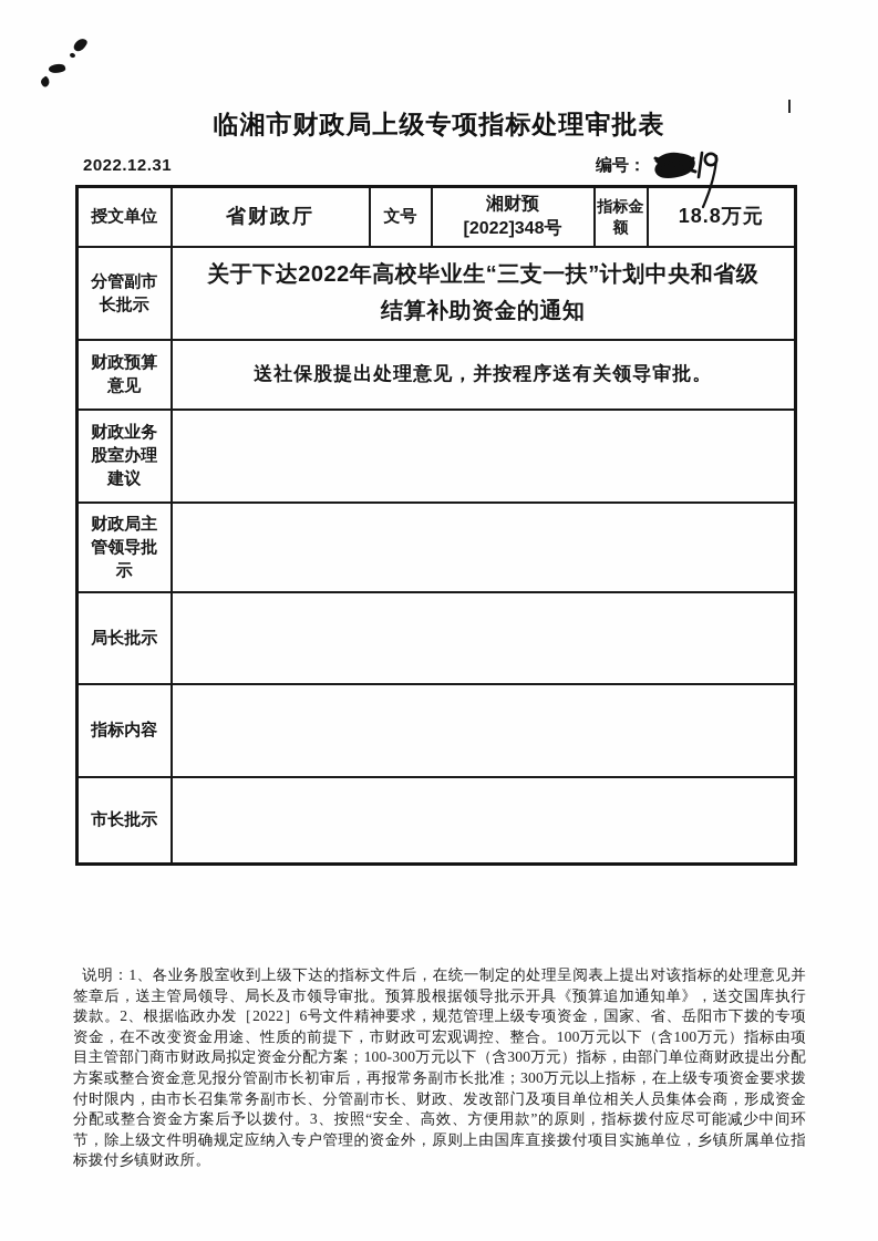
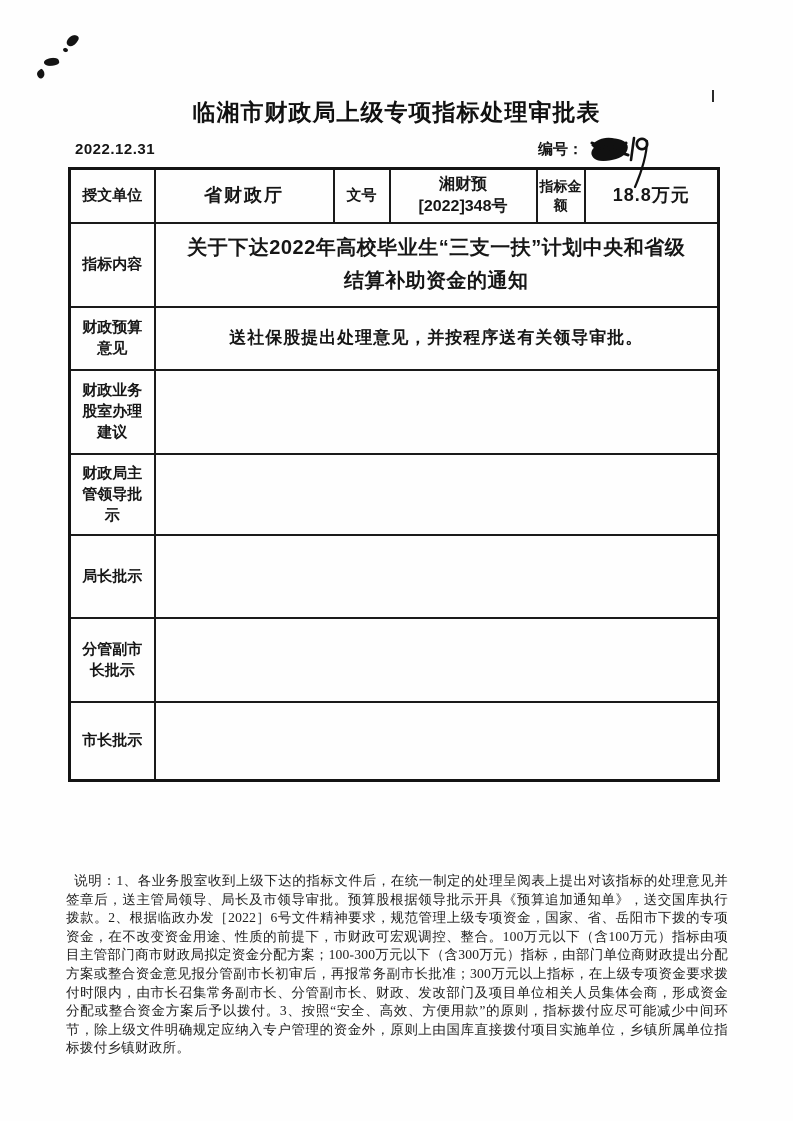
  临湘市财政局上级专项指标处理审批表
  2022.12.31
  编号：
  授文单位	省财政厅	文号	湘财预 [2022]348号	指标金额	18.8万元
- 分管副市长批示	关于下达2022年高校毕业生“三支一扶”计划中央和省级 结算补助资金的通知
+ 指标内容	关于下达2022年高校毕业生“三支一扶”计划中央和省级 结算补助资金的通知
  财政预算意见	送社保股提出处理意见，并按程序送有关领导审批。
  财政业务股室办理建议
  财政局主管领导批示
  局长批示
- 指标内容
+ 分管副市长批示
  市长批示
  说明：1、各业务股室收到上级下达的指标文件后，在统一制定的处理呈阅表上提出对该指标的处理意见并签章后，送主管局领导、局长及市领导审批。预算股根据领导批示开具《预算追加通知单》，送交国库执行拨款。2、根据临政办发［2022］6号文件精神要求，规范管理上级专项资金，国家、省、岳阳市下拨的专项资金，在不改变资金用途、性质的前提下，市财政可宏观调控、整合。100万元以下（含100万元）指标由项目主管部门商市财政局拟定资金分配方案；100-300万元以下（含300万元）指标，由部门单位商财政提出分配方案或整合资金意见报分管副市长初审后，再报常务副市长批准；300万元以上指标，在上级专项资金要求拨付时限内，由市长召集常务副市长、分管副市长、财政、发改部门及项目单位相关人员集体会商，形成资金分配或整合资金方案后予以拨付。3、按照“安全、高效、方便用款”的原则，指标拨付应尽可能减少中间环节，除上级文件明确规定应纳入专户管理的资金外，原则上由国库直接拨付项目实施单位，乡镇所属单位指标拨付乡镇财政所。
